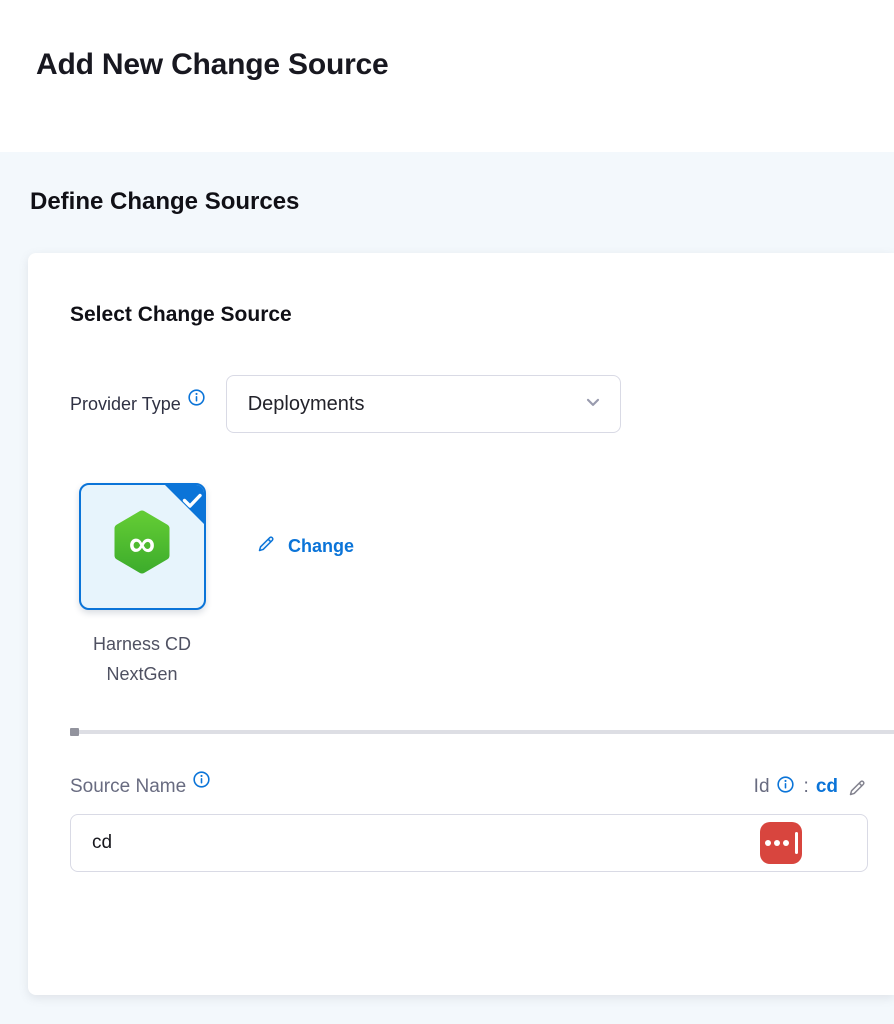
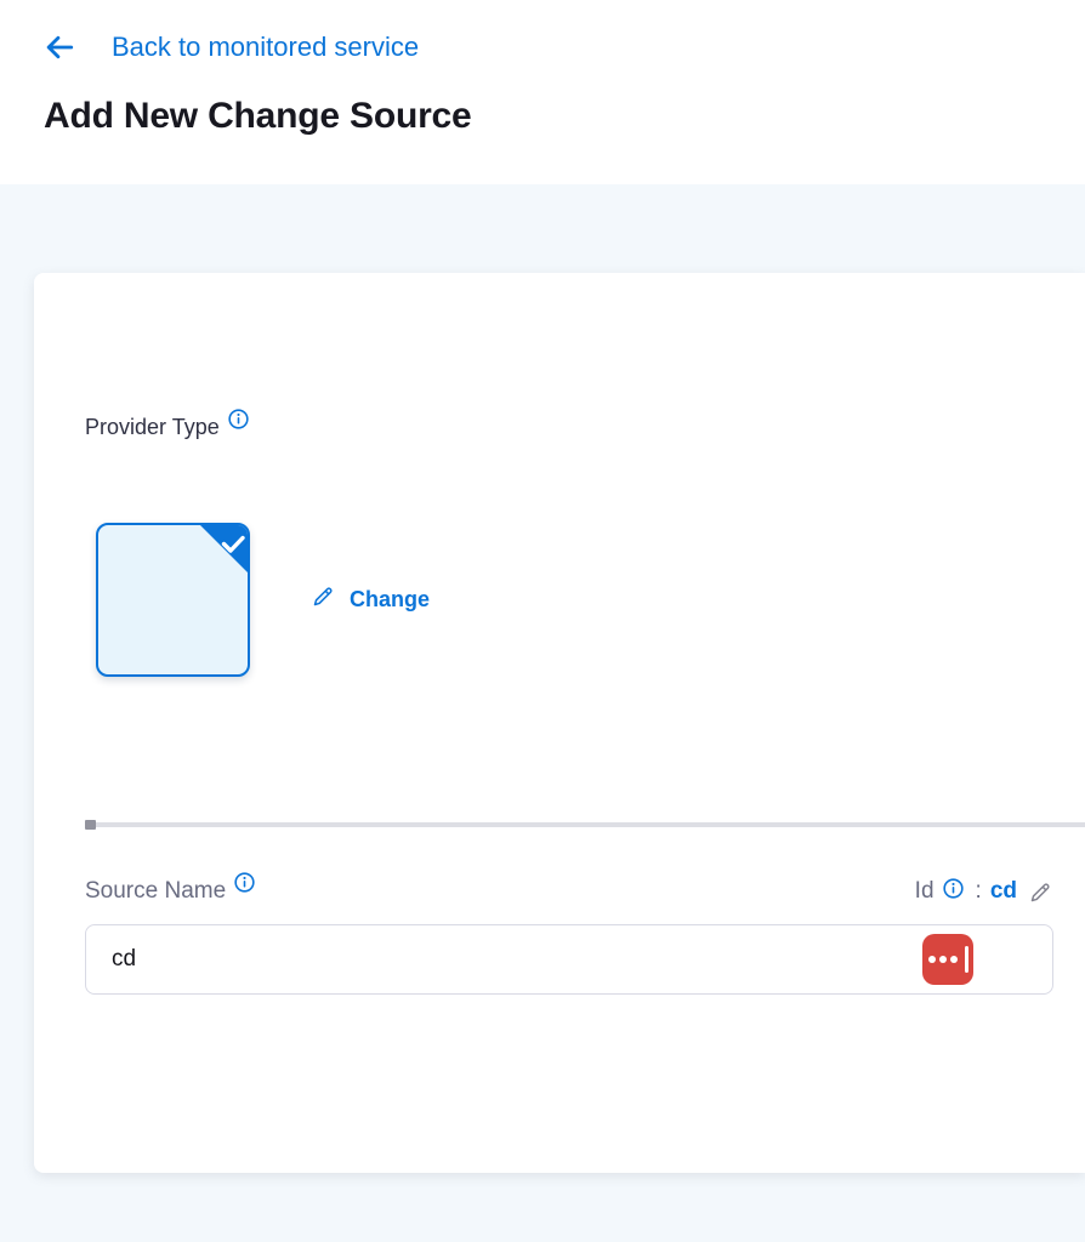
+ Back to monitored service
  Add New Change Source
- Define Change Sources
- Select Change Source
  Provider Type
- Deployments
- ∞
- Harness CD NextGen
  Change
  Source Name
  Id
  :
  cd
  cd
